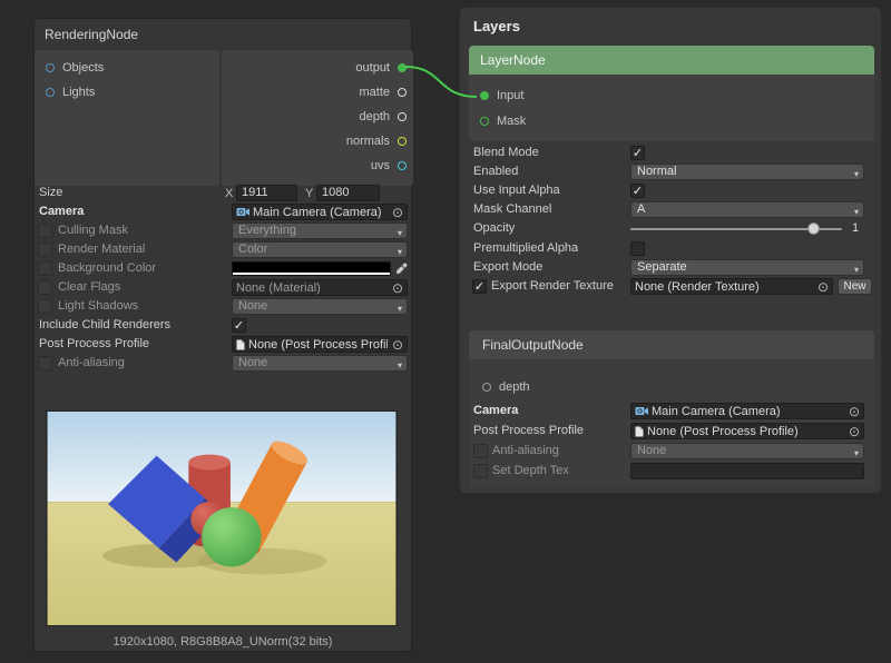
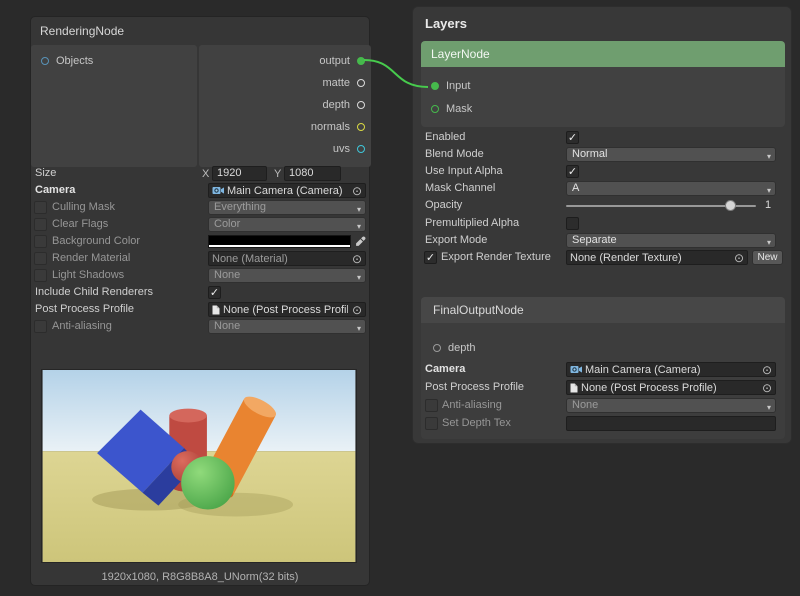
  RenderingNode
  Objects
- Lights
  output
  matte
  depth
  normals
  uvs
  Size
  X
- 1911
+ 1920
  Y
  1080
  Camera
  Main Camera (Camera)
  ⊙
  Culling Mask
  Everything
  ▾
- Render Material
+ Clear Flags
  Color
  ▾
  Background Color
- Clear Flags
+ Render Material
  None (Material)
  ⊙
  Light Shadows
  None
  ▾
  Include Child Renderers
  ✓
  Post Process Profile
  None (Post Process Profil
  ⊙
  Anti-aliasing
  None
  ▾
  1920x1080, R8G8B8A8_UNorm(32 bits)
  Layers
  LayerNode
  Input
  Mask
- Blend Mode
+ Enabled
  ✓
- Enabled
+ Blend Mode
  Normal
  ▾
  Use Input Alpha
  ✓
  Mask Channel
  A
  ▾
  Opacity
  1
  Premultiplied Alpha
  Export Mode
  Separate
  ▾
  ✓
  Export Render Texture
  None (Render Texture)
  ⊙
  New
  FinalOutputNode
  depth
  Camera
  Main Camera (Camera)
  ⊙
  Post Process Profile
  None (Post Process Profile)
  ⊙
  Anti-aliasing
  None
  ▾
  Set Depth Tex
